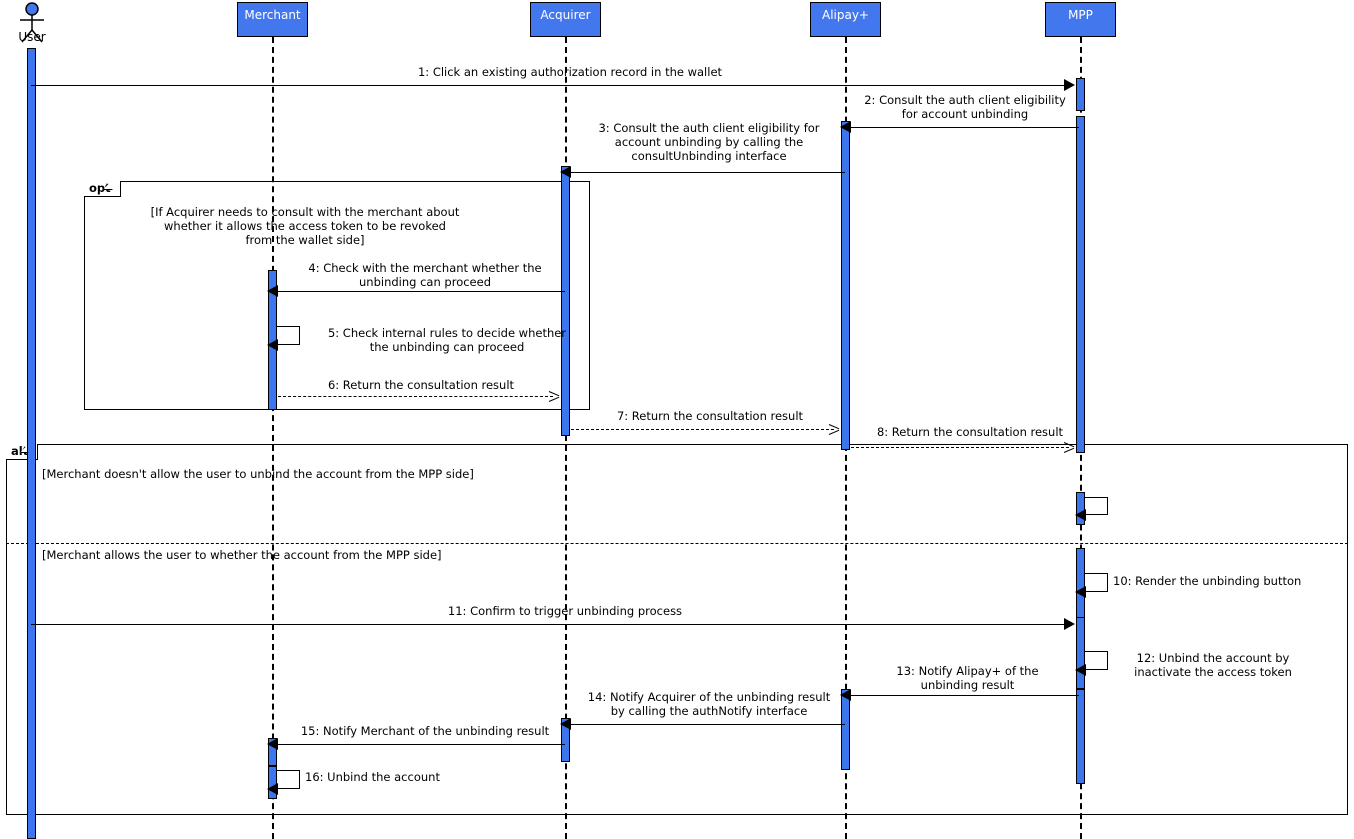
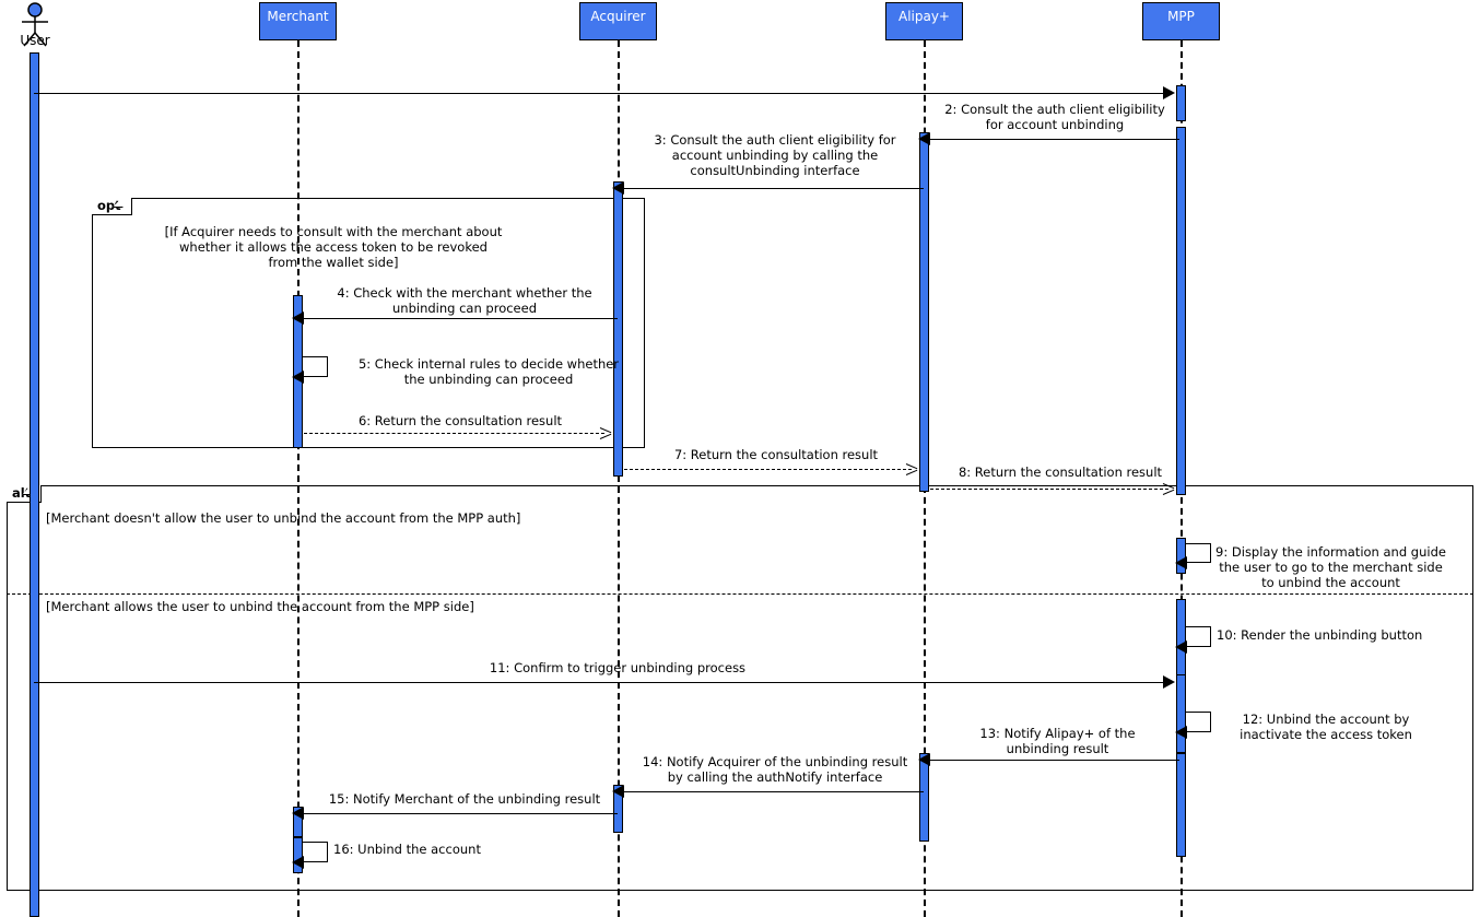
  User
  Merchant
  Acquirer
  Alipay+
  MPP
  opt
  [If Acquirer needs to consult with the merchant about
  whether it allows the access token to be revoked
  from the wallet side]
  alt
- [Merchant doesn't allow the user to unbind the account from the MPP side]
+ [Merchant doesn't allow the user to unbind the account from the MPP auth]
- [Merchant allows the user to whether the account from the MPP side]
+ [Merchant allows the user to unbind the account from the MPP side]
- 1: Click an existing authorization record in the wallet
  2: Consult the auth client eligibility
  for account unbinding
  3: Consult the auth client eligibility for
  account unbinding by calling the
  consultUnbinding interface
  4: Check with the merchant whether the
  unbinding can proceed
  5: Check internal rules to decide whether
  the unbinding can proceed
  6: Return the consultation result
  7: Return the consultation result
  8: Return the consultation result
+ 9: Display the information and guide
+ the user to go to the merchant side
+ to unbind the account
  10: Render the unbinding button
  11: Confirm to trigger unbinding process
  12: Unbind the account by
  inactivate the access token
  13: Notify Alipay+ of the
  unbinding result
  14: Notify Acquirer of the unbinding result
  by calling the authNotify interface
  15: Notify Merchant of the unbinding result
  16: Unbind the account
